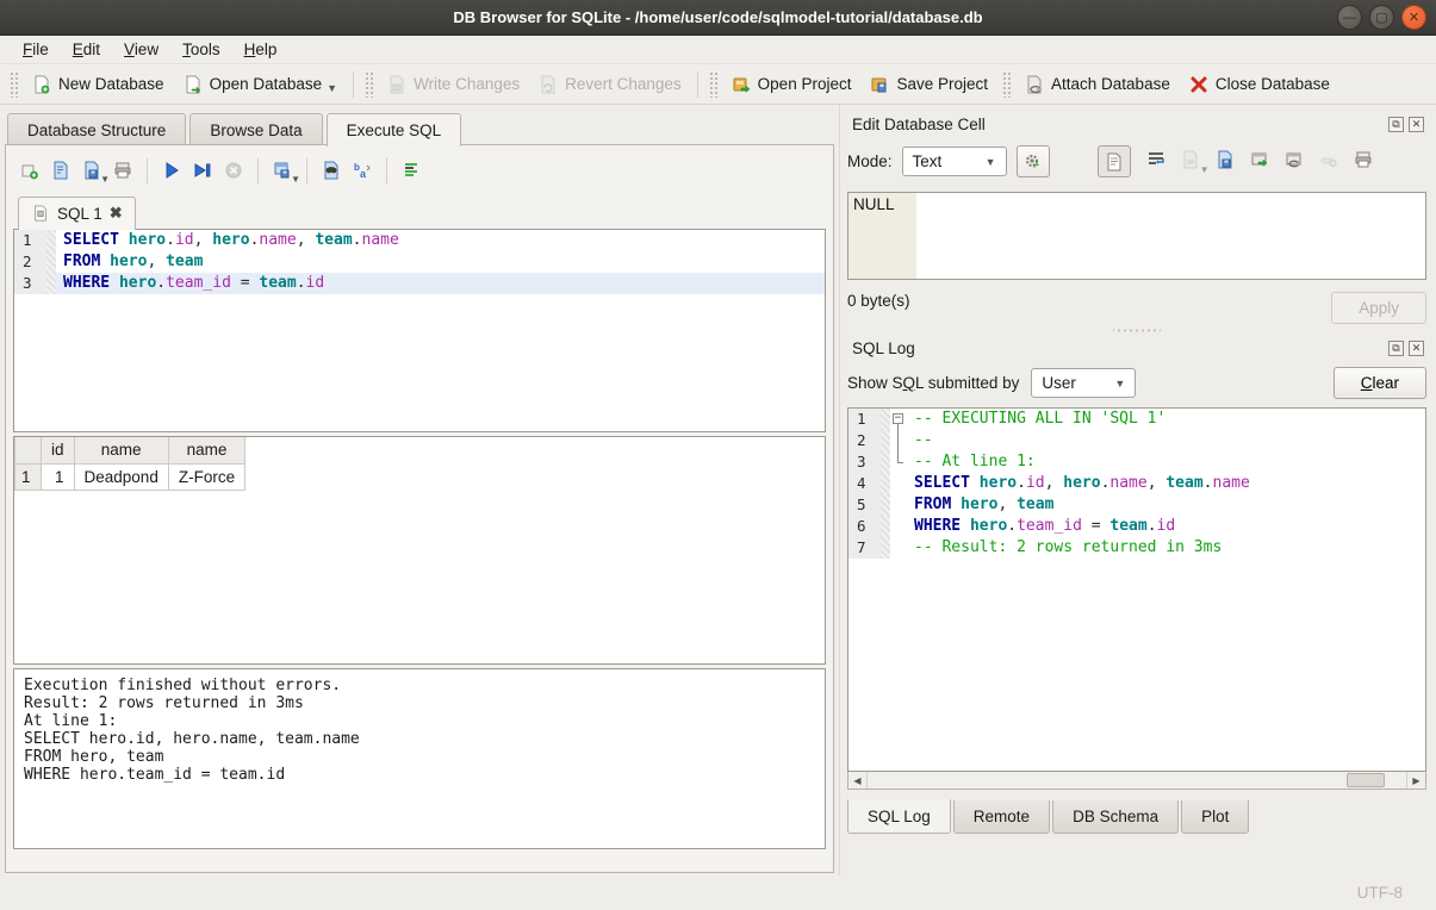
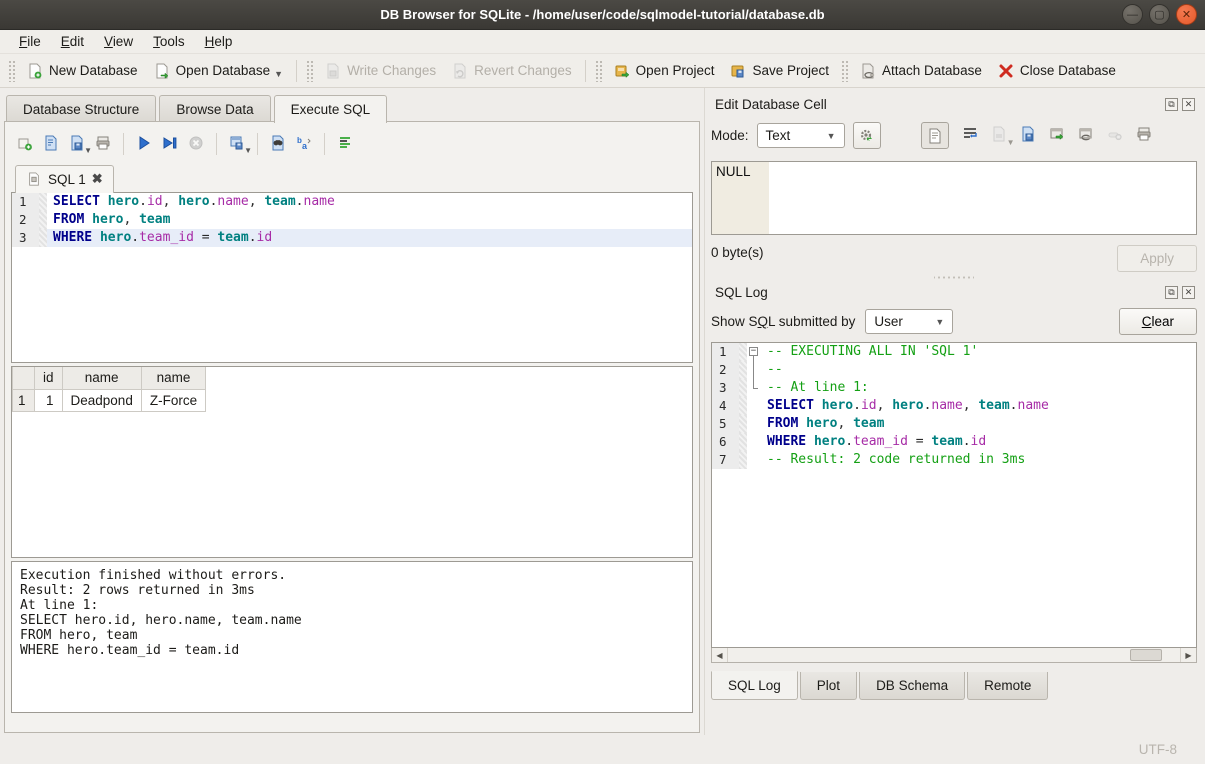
  DB Browser for SQLite - /home/user/code/sqlmodel-tutorial/database.db
  —
  ▢
  ✕
  File
  Edit
  View
  Tools
  Help
  New Database
  Open Database
  ▼
  Write Changes
  Revert Changes
  Open Project
  Save Project
  Attach Database
  Close Database
  Database Structure
  Browse Data
  Execute SQL
  ▼
  ▼
  b
  a
  SQL 1
  ✖
  1
  SELECT hero.id, hero.name, team.name
  2
  FROM hero, team
  3
  WHERE hero.team_id = team.id
  	id	name	name
  1	1	Deadpond	Z-Force
  Execution finished without errors.
  Result: 2 rows returned in 3ms
  At line 1:
  SELECT hero.id, hero.name, team.name
  FROM hero, team
  WHERE hero.team_id = team.id
  Edit Database Cell
  ⧉
  ✕
  Mode:
  Text
  ▼
  ▼
  NULL
  0 byte(s)
  Apply
  SQL Log
  ⧉
  ✕
  Show SQL submitted by
  User
  ▼
  Clear
  1
  −
  -- EXECUTING ALL IN 'SQL 1'
  2
  --
  3
  -- At line 1:
  4
  SELECT hero.id, hero.name, team.name
  5
  FROM hero, team
  6
  WHERE hero.team_id = team.id
  7
- -- Result: 2 rows returned in 3ms
+ -- Result: 2 code returned in 3ms
  ◀
  ▶
  SQL Log
- Remote
+ Plot
  DB Schema
- Plot
+ Remote
  UTF-8
